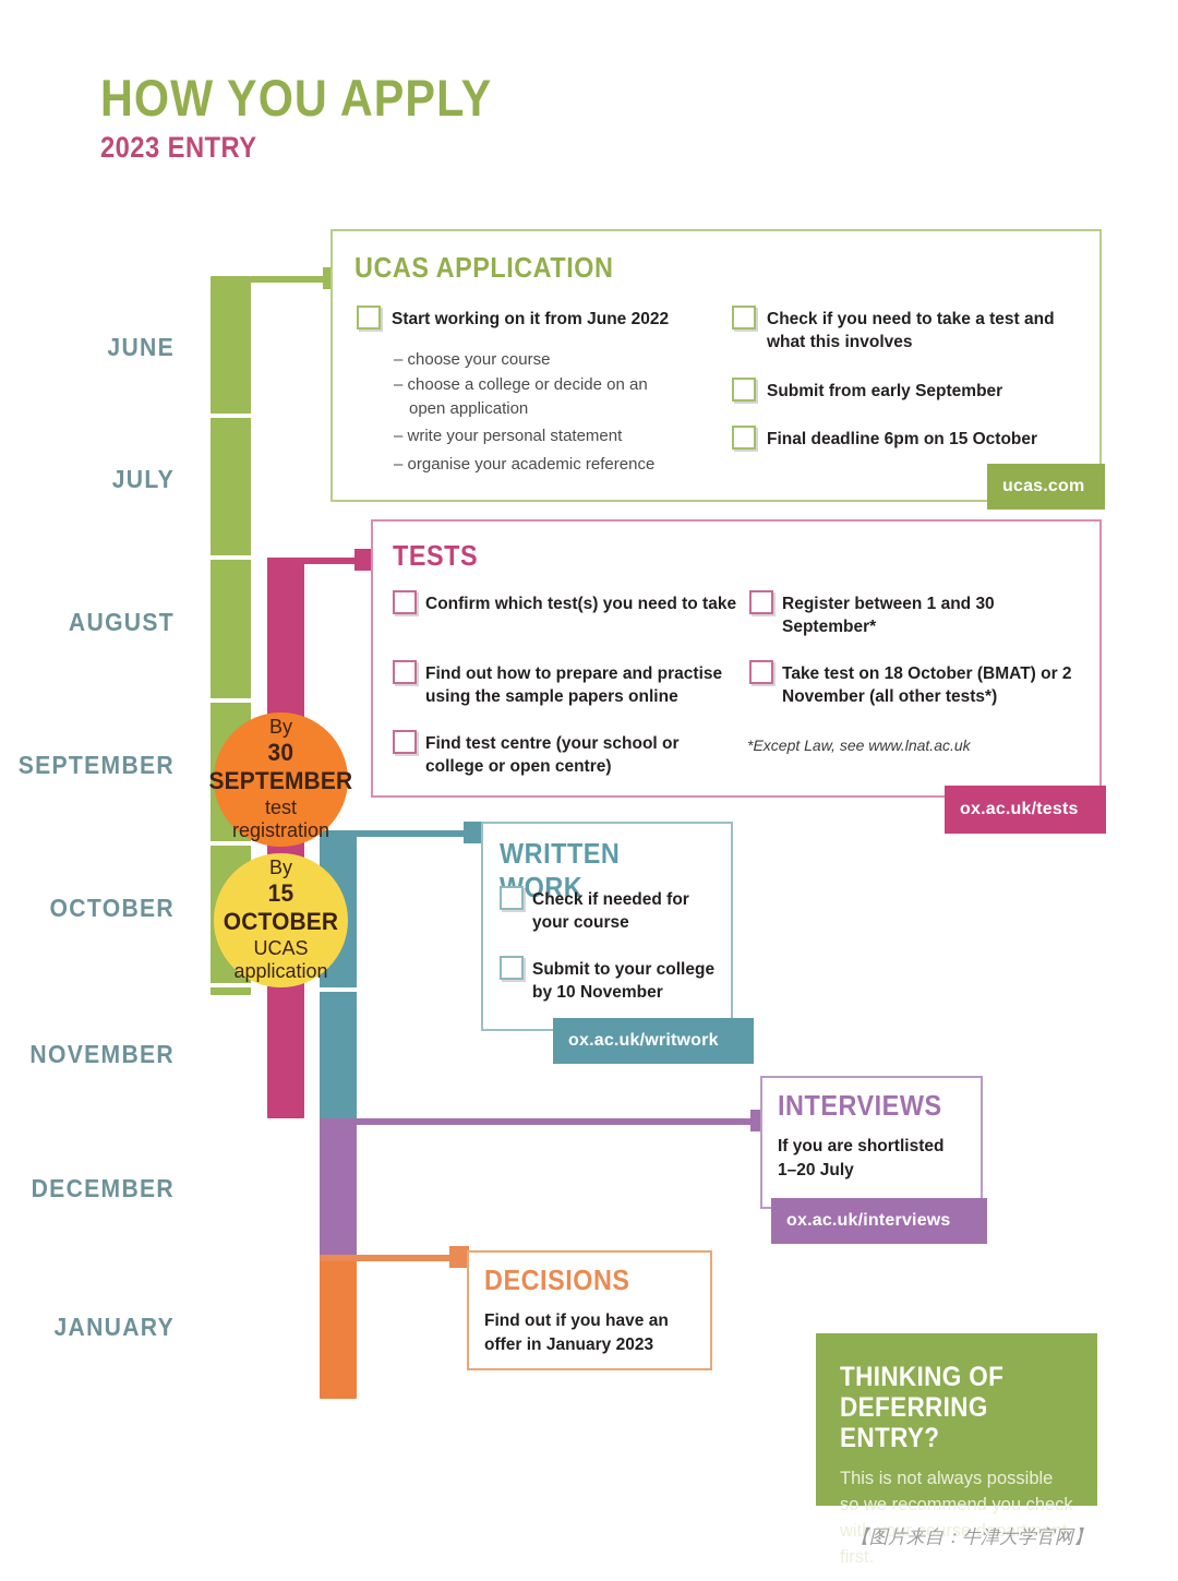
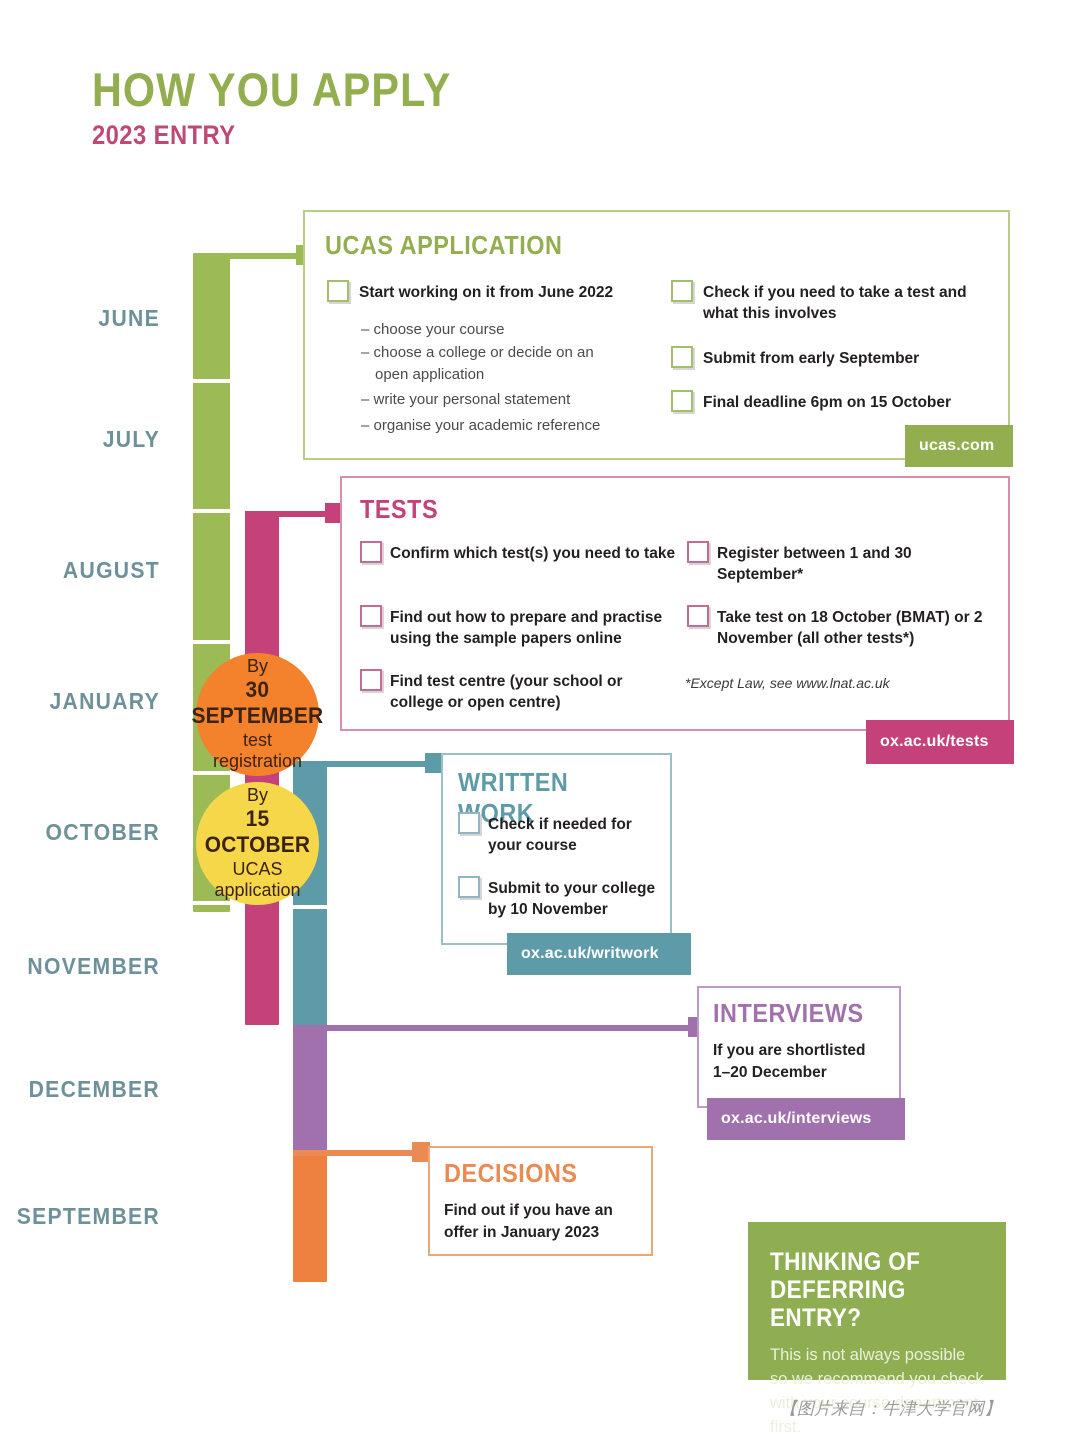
  HOW YOU APPLY
  2023 ENTRY
  JUNE
  JULY
  AUGUST
- SEPTEMBER
+ JANUARY
  OCTOBER
  NOVEMBER
  DECEMBER
- JANUARY
+ SEPTEMBER
  UCAS APPLICATION
  Start working on it from June 2022
  – choose your course
  – choose a college or decide on an
  open application
  – write your personal statement
  – organise your academic reference
  Check if you need to take a test and what this involves
  Submit from early September
  Final deadline 6pm on 15 October
  ucas.com
  TESTS
  Confirm which test(s) you need to take
  Find out how to prepare and practise using the sample papers online
  Find test centre (your school or college or open centre)
  Register between 1 and 30 September*
  Take test on 18 October (BMAT) or 2 November (all other tests*)
  *Except Law, see www.lnat.ac.uk
  ox.ac.uk/tests
  WRITTEN ORK
  Check if needed for your course
  Submit to your college by 10 November
  ox.ac.uk/writwork
  INTERVIEWS
  If you are shortlisted
- 1–20 July
+ 1–20 December
  ox.ac.uk/interviews
  DECISIONS
  Find out if you have an
  offer in January 2023
  By
  30 SEPTEMBER
  test
  registration
  By
  15 OCTOBER
  UCAS
  application
  THINKING OF
  DEFERRING ENTRY?
  This is not always possible so we recommend you check with your course department first.
  【图片来自：牛津大学官网】
